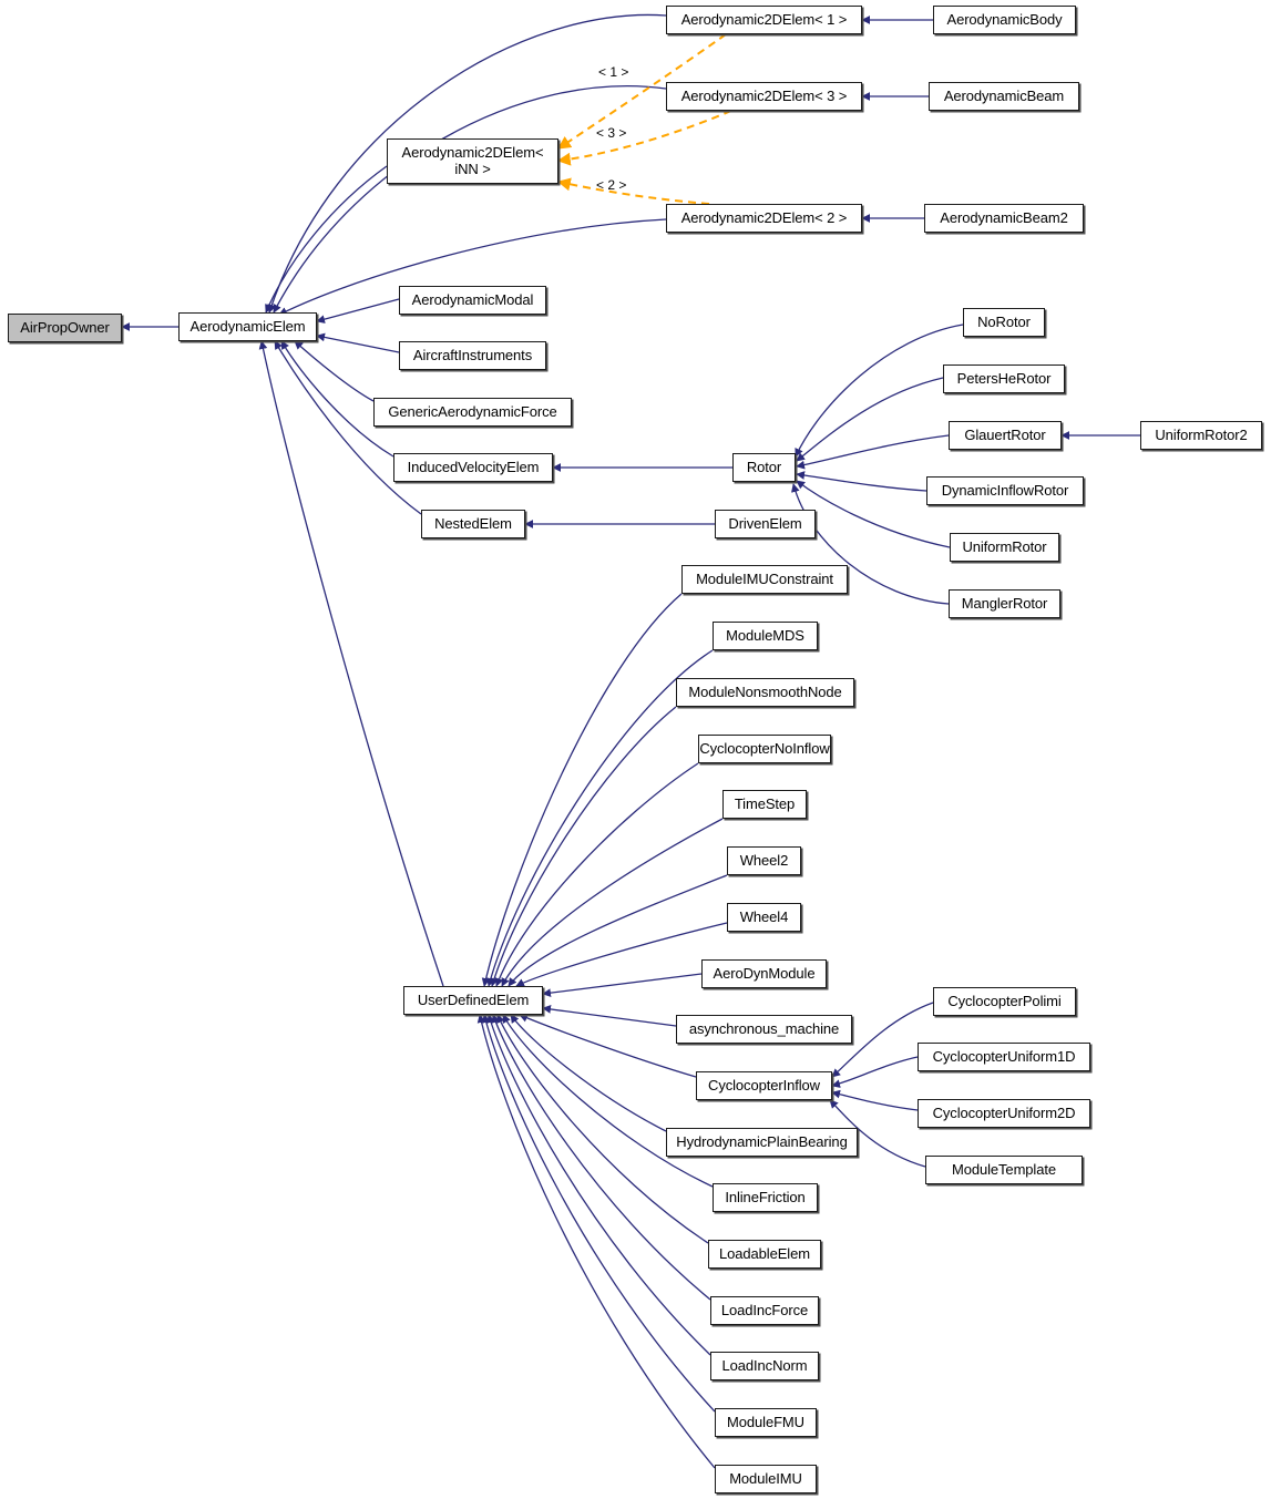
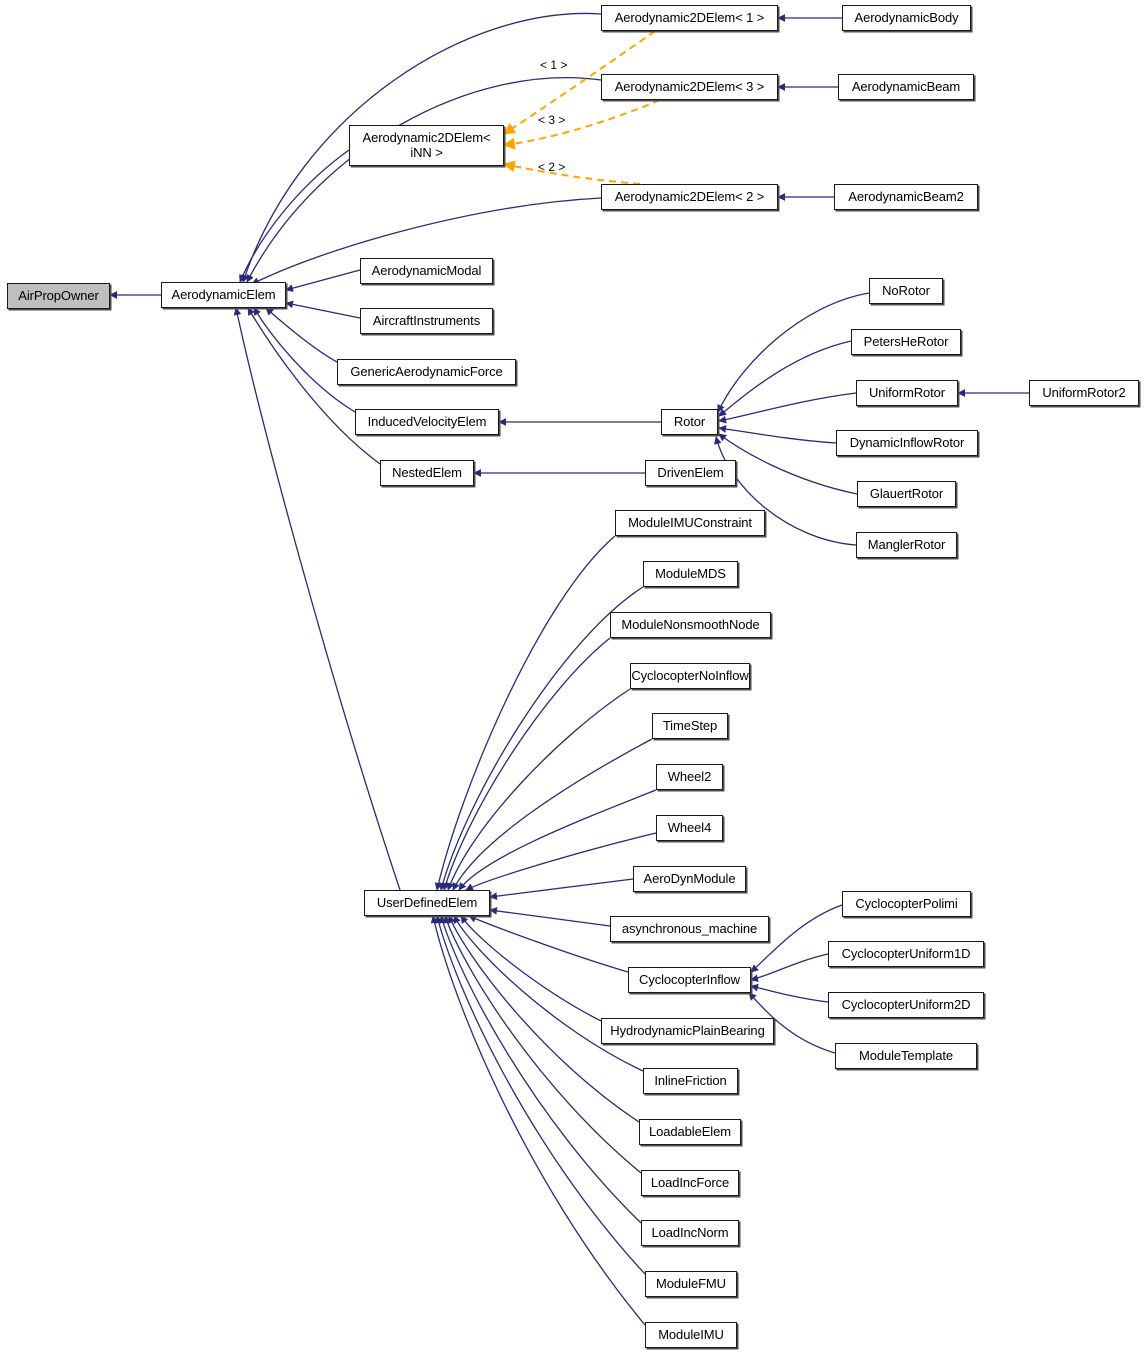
  AirPropOwner
  AerodynamicElem
  Aerodynamic2DElem< 1 >
  AerodynamicBody
  Aerodynamic2DElem< 3 >
  AerodynamicBeam
  Aerodynamic2DElem<
  iNN >
  Aerodynamic2DElem< 2 >
  AerodynamicBeam2
  AerodynamicModal
  AircraftInstruments
  GenericAerodynamicForce
  InducedVelocityElem
  NestedElem
  Rotor
  DrivenElem
  NoRotor
  PetersHeRotor
- GlauertRotor
+ UniformRotor
  UniformRotor2
  DynamicInflowRotor
- UniformRotor
+ GlauertRotor
  ManglerRotor
  UserDefinedElem
  ModuleIMUConstraint
  ModuleMDS
  ModuleNonsmoothNode
  CyclocopterNoInflow
  TimeStep
  Wheel2
  Wheel4
  AeroDynModule
  asynchronous_machine
  CyclocopterInflow
  HydrodynamicPlainBearing
  InlineFriction
  LoadableElem
  LoadIncForce
  LoadIncNorm
  ModuleFMU
  ModuleIMU
  CyclocopterPolimi
  CyclocopterUniform1D
  CyclocopterUniform2D
  ModuleTemplate
  < 1 >
  < 3 >
  < 2 >
